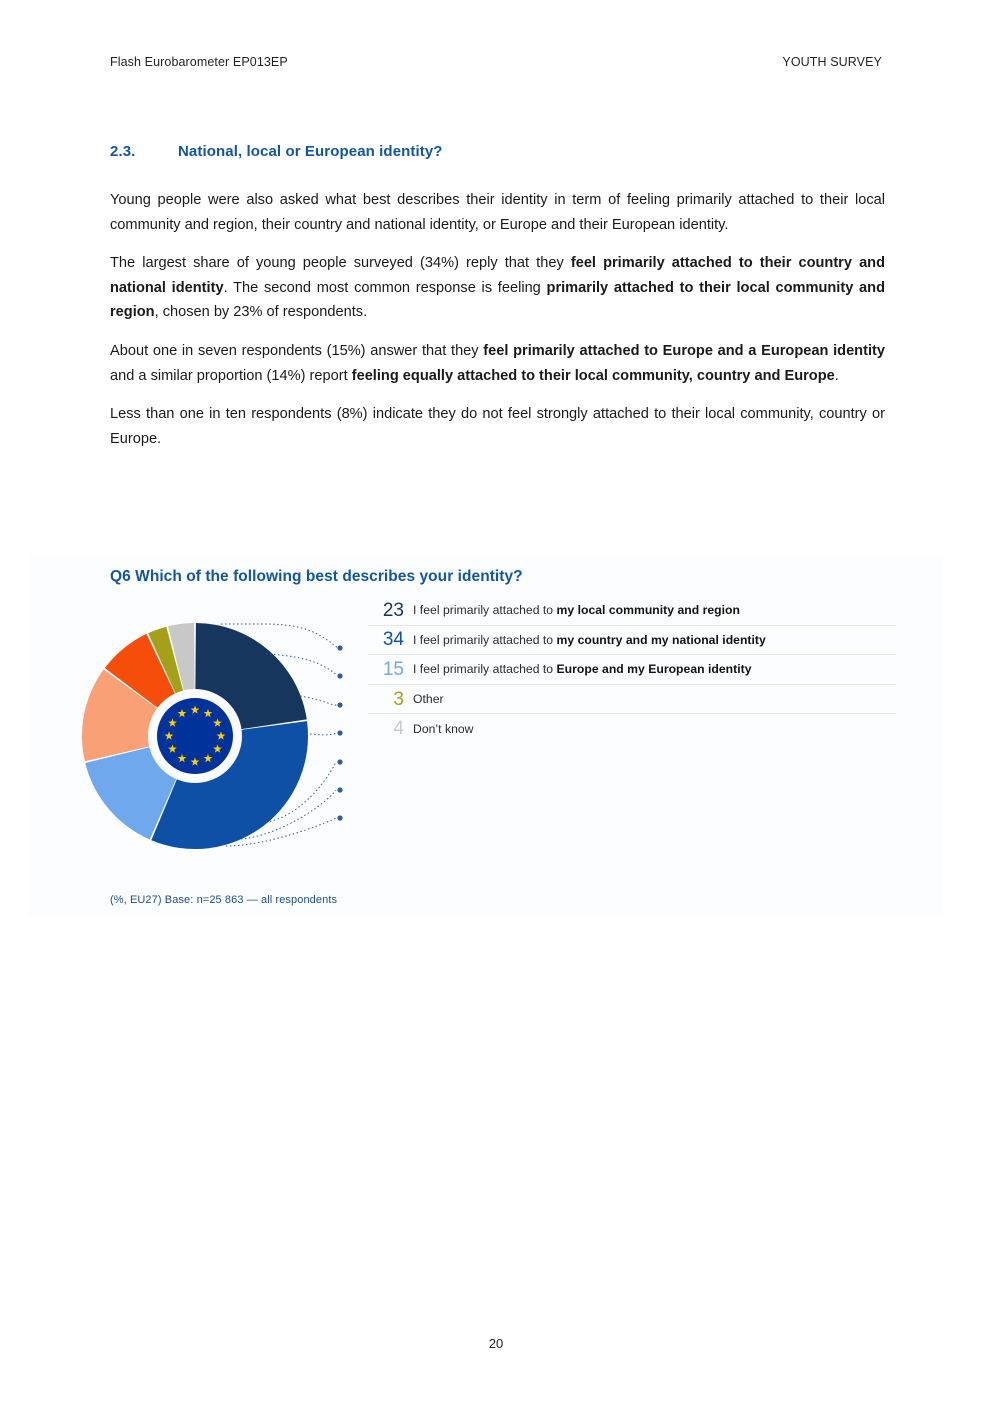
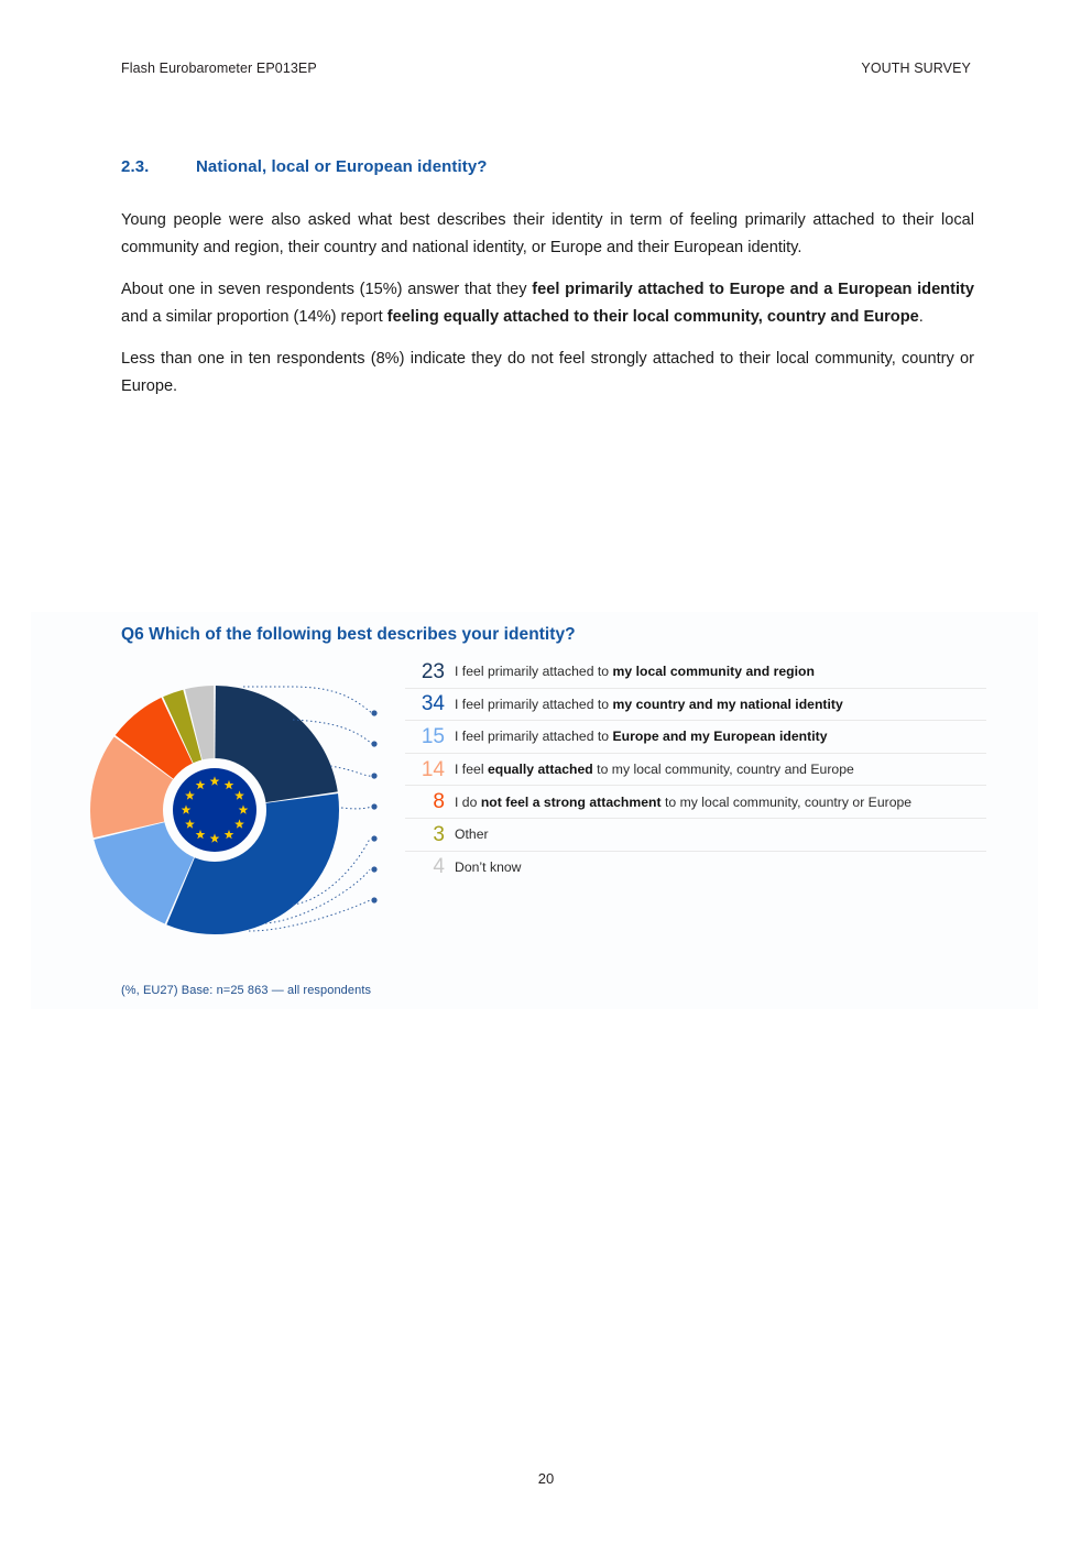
  Flash Eurobarometer EP013EP
  YOUTH SURVEY
  2.3.
  National, local or European identity?
  Young people were also asked what best describes their identity in term of feeling primarily attached to their local community and region, their country and national identity, or Europe and their European identity.
- The largest share of young people surveyed (34%) reply that they feel primarily attached to their country and national identity. The second most common response is feeling primarily attached to their local community and region, chosen by 23% of respondents.
  About one in seven respondents (15%) answer that they feel primarily attached to Europe and a European identity and a similar proportion (14%) report feeling equally attached to their local community, country and Europe.
  Less than one in ten respondents (8%) indicate they do not feel strongly attached to their local community, country or Europe.
  Q6 Which of the following best describes your identity?
  23
  I feel primarily attached to my local community and region
  34
  I feel primarily attached to my country and my national identity
  15
  I feel primarily attached to Europe and my European identity
+ 14
+ I feel equally attached to my local community, country and Europe
+ 8
+ I do not feel a strong attachment to my local community, country or Europe
  3
  Other
  4
  Don’t know
  (%, EU27) Base: n=25 863 — all respondents
  20
